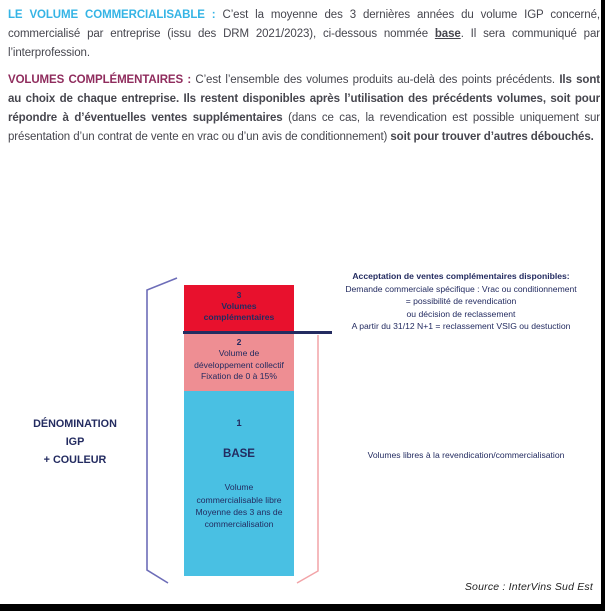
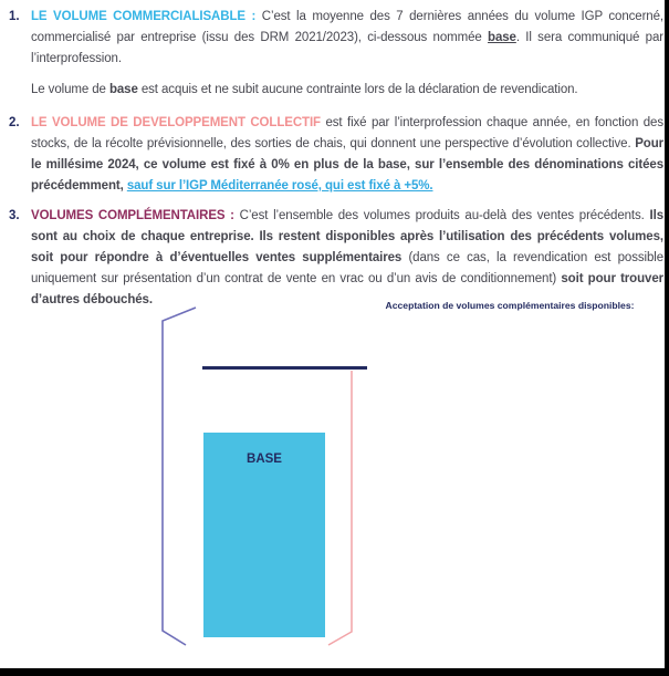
+ 1.
- LE VOLUME COMMERCIALISABLE : C’est la moyenne des 3 dernières années du volume IGP concerné, commercialisé par entreprise (issu des DRM 2021/2023), ci-dessous nommée base. Il sera communiqué par l’interprofession.
+ LE VOLUME COMMERCIALISABLE : C’est la moyenne des 7 dernières années du volume IGP concerné, commercialisé par entreprise (issu des DRM 2021/2023), ci-dessous nommée base. Il sera communiqué par l’interprofession.
+ Le volume de base est acquis et ne subit aucune contrainte lors de la déclaration de revendication.
+ 2.
+ LE VOLUME DE DEVELOPPEMENT COLLECTIF est fixé par l’interprofession chaque année, en fonction des stocks, de la récolte prévisionnelle, des sorties de chais, qui donnent une perspective d’évolution collective. Pour le millésime 2024, ce volume est fixé à 0% en plus de la base, sur l’ensemble des dénominations citées précédemment, sauf sur l’IGP Méditerranée rosé, qui est fixé à +5%.
+ 3.
- VOLUMES COMPLÉMENTAIRES : C’est l’ensemble des volumes produits au-delà des points précédents. Ils sont au choix de chaque entreprise. Ils restent disponibles après l’utilisation des précédents volumes, soit pour répondre à d’éventuelles ventes supplémentaires (dans ce cas, la revendication est possible uniquement sur présentation d’un contrat de vente en vrac ou d’un avis de conditionnement) soit pour trouver d’autres débouchés.
+ VOLUMES COMPLÉMENTAIRES : C’est l’ensemble des volumes produits au-delà des ventes précédents. Ils sont au choix de chaque entreprise. Ils restent disponibles après l’utilisation des précédents volumes, soit pour répondre à d’éventuelles ventes supplémentaires (dans ce cas, la revendication est possible uniquement sur présentation d’un contrat de vente en vrac ou d’un avis de conditionnement) soit pour trouver d’autres débouchés.
- DÉNOMINATION
- IGP
- + COULEUR
- 3
- Volumes
- complémentaires
- 2
- Volume de
- développement collectif
- Fixation de 0 à 15%
- 1
  BASE
- Volume
- commercialisable libre
- Moyenne des 3 ans de
- commercialisation
- Acceptation de ventes complémentaires disponibles:
+ Acceptation de volumes complémentaires disponibles:
- Demande commerciale spécifique : Vrac ou conditionnement
- = possibilité de revendication
- ou décision de reclassement
- A partir du 31/12 N+1 = reclassement VSIG ou destuction
- Volumes libres à la revendication/commercialisation
- Source : InterVins Sud Est
